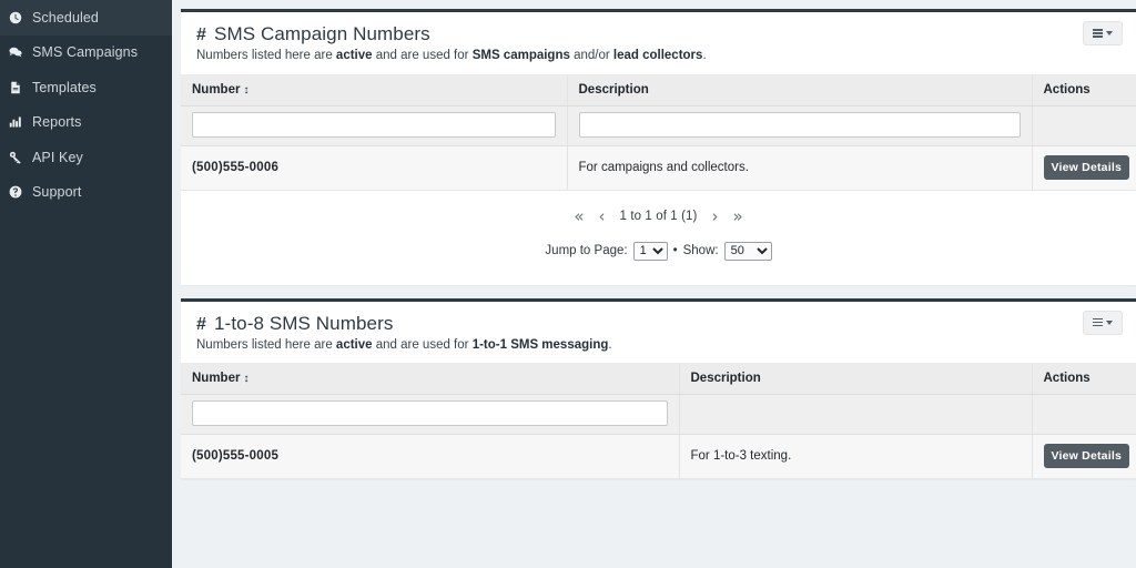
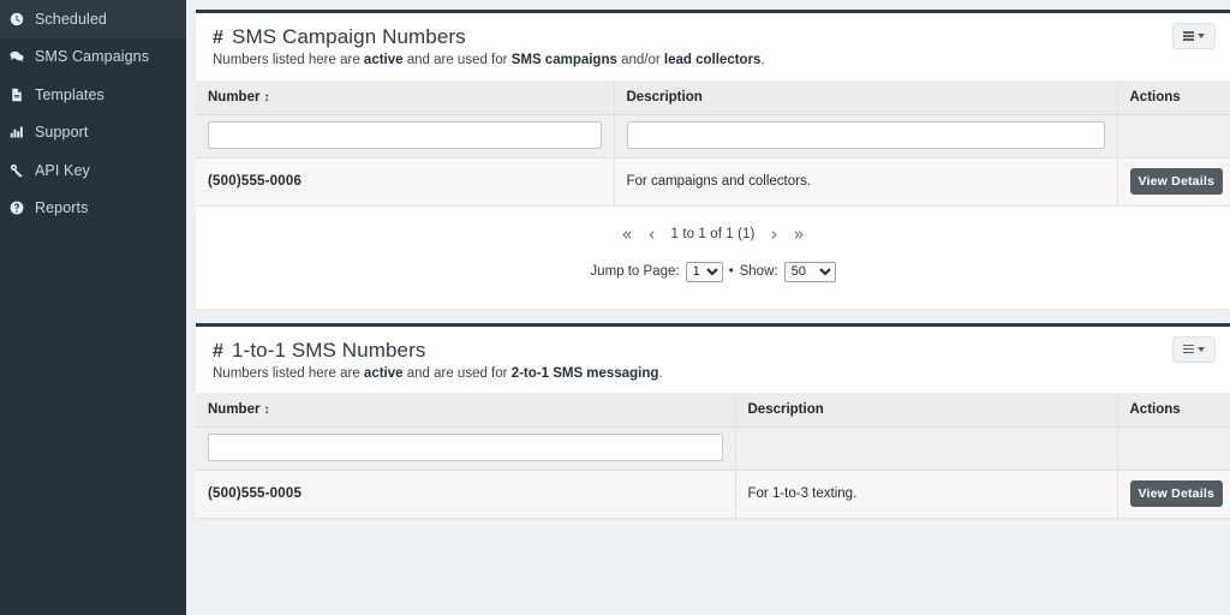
  Scheduled
  SMS Campaigns
  Templates
- Reports
+ Support
  API Key
- Support
+ Reports
  #
  SMS Campaign Numbers
  Numbers listed here are active and are used for SMS campaigns and/or lead collectors.
  Number ↕	Description	Actions
  (500)555-0006	For campaigns and collectors.	View Details
  «
  ‹
  1 to 1 of 1 (1)
  ›
  »
  Jump to Page:
  1
  •
  Show:
  50
  #
- 1-to-8 SMS Numbers
+ 1-to-1 SMS Numbers
- Numbers listed here are active and are used for 1-to-1 SMS messaging.
+ Numbers listed here are active and are used for 2-to-1 SMS messaging.
  Number ↕	Description	Actions
  (500)555-0005	For 1-to-3 texting.	View Details
